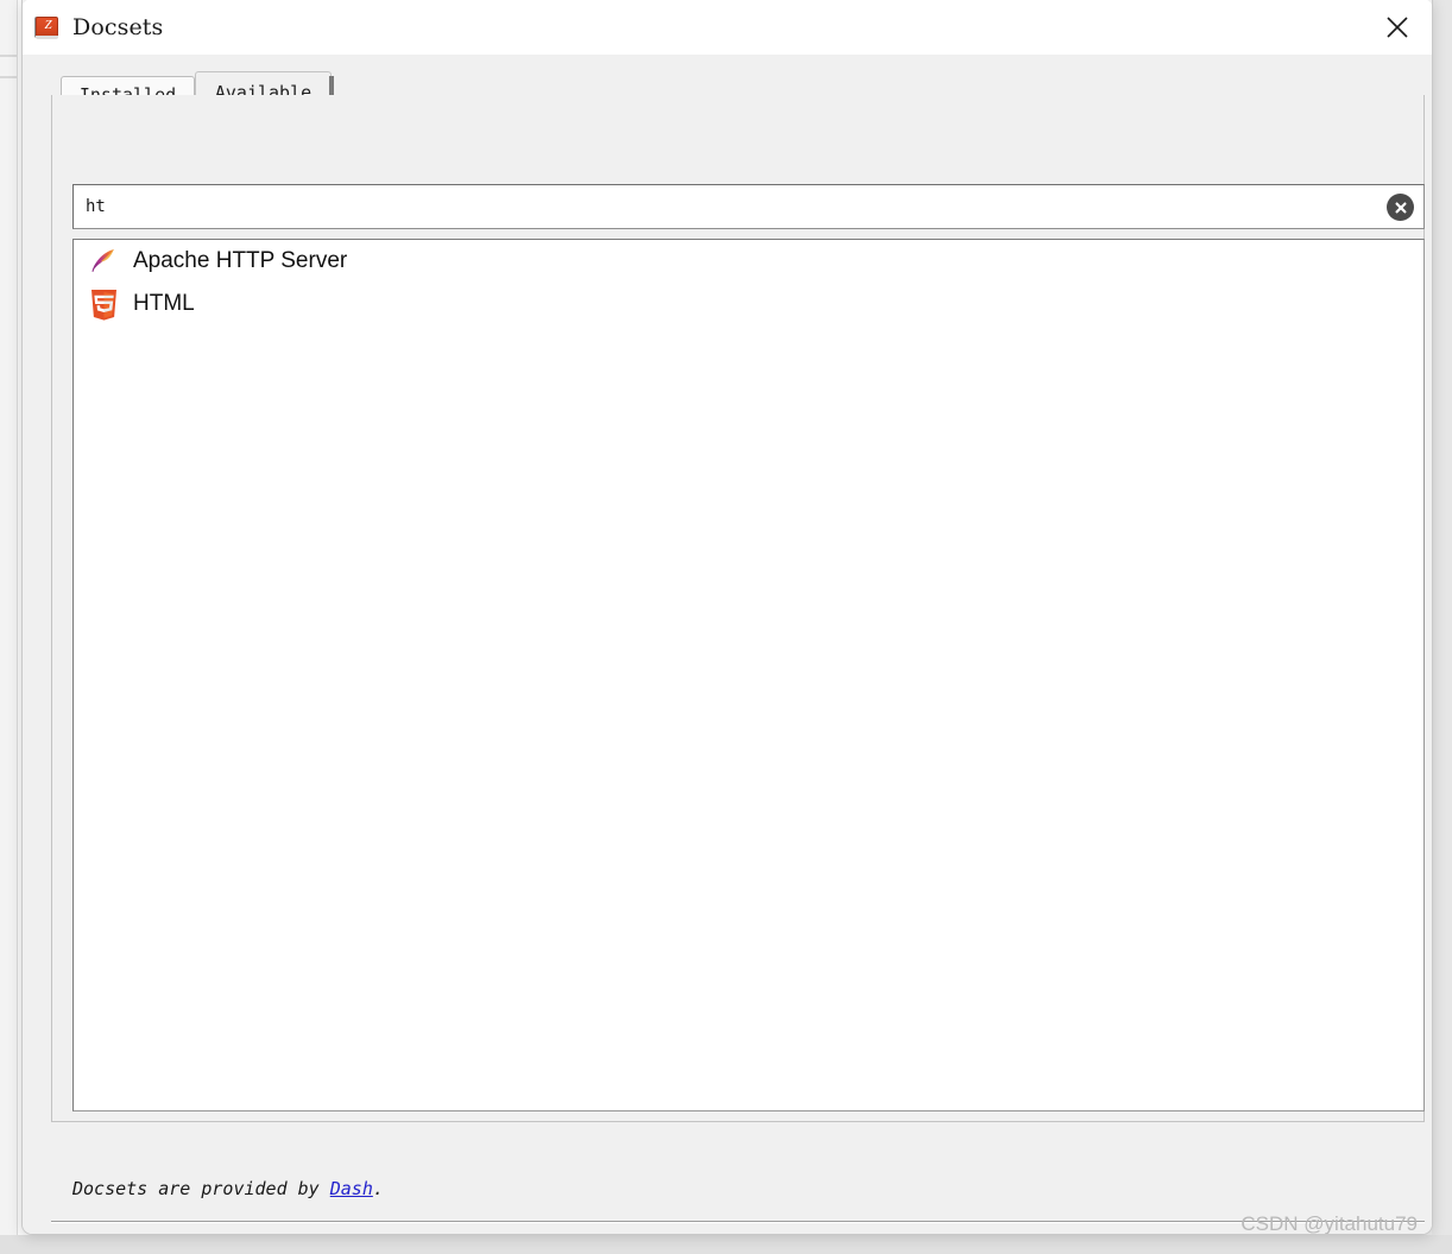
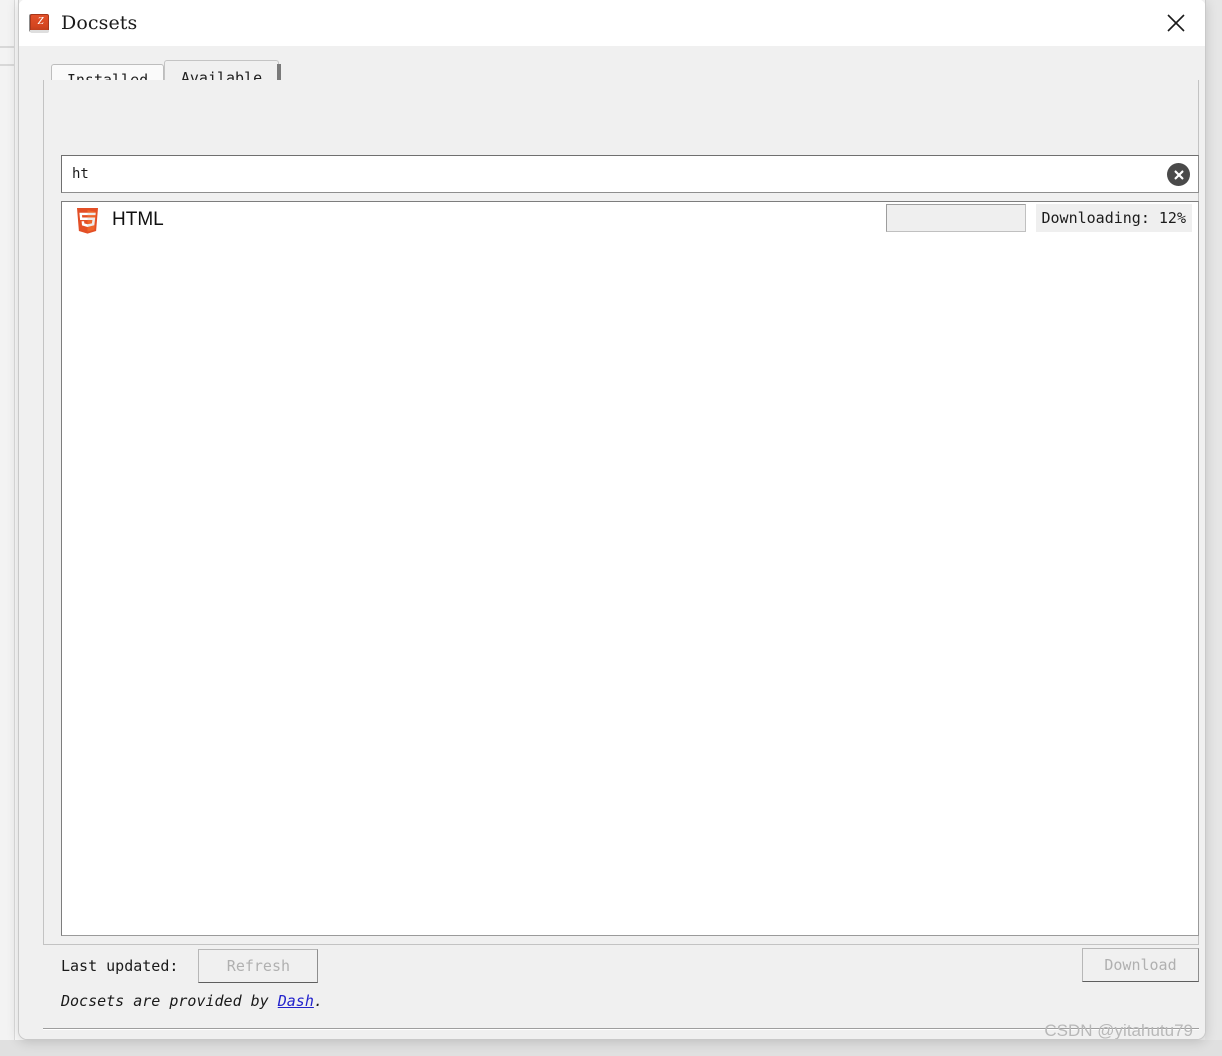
  Z
  Docsets
  Available
  ht
- Apache HTTP Server
  HTML
+ Downloading: 12%
+ Last updated:
+ Refresh
+ Download
  Docsets are provided by Dash.
  CSDN @yitahutu79
